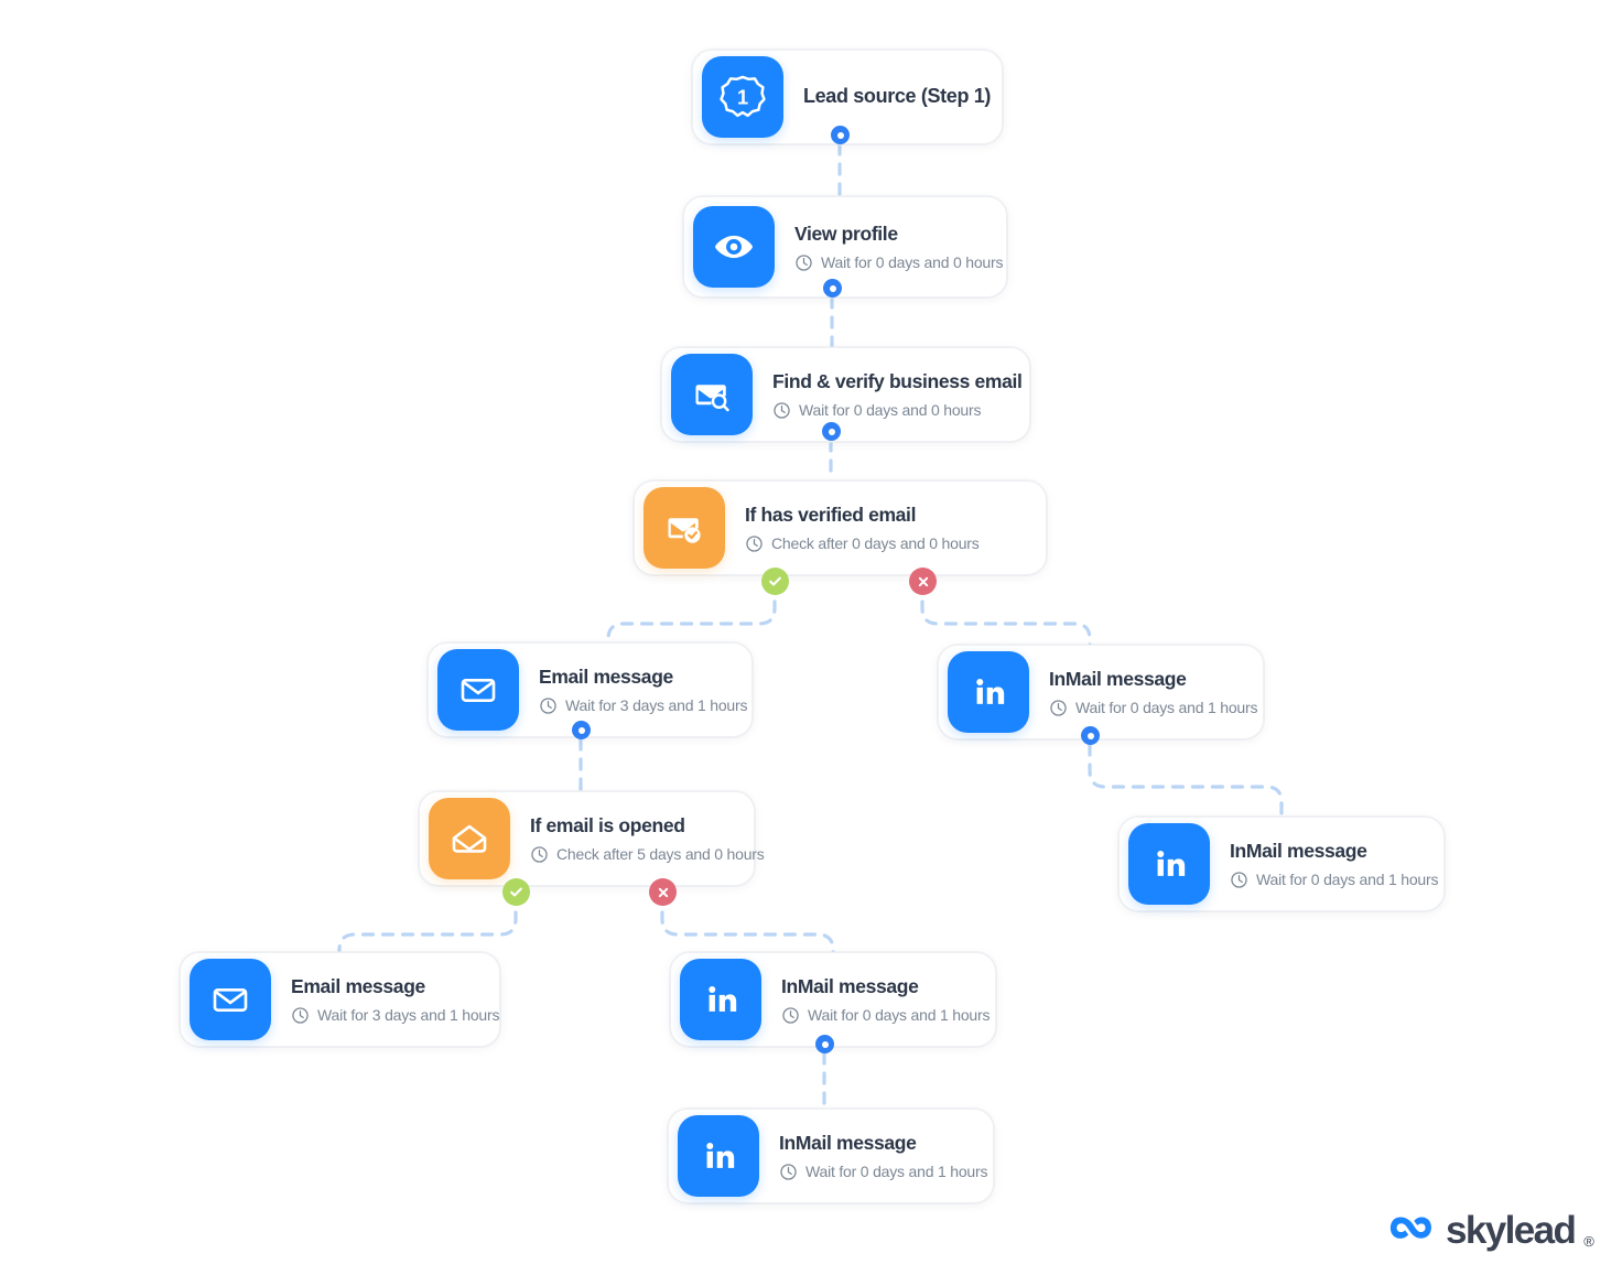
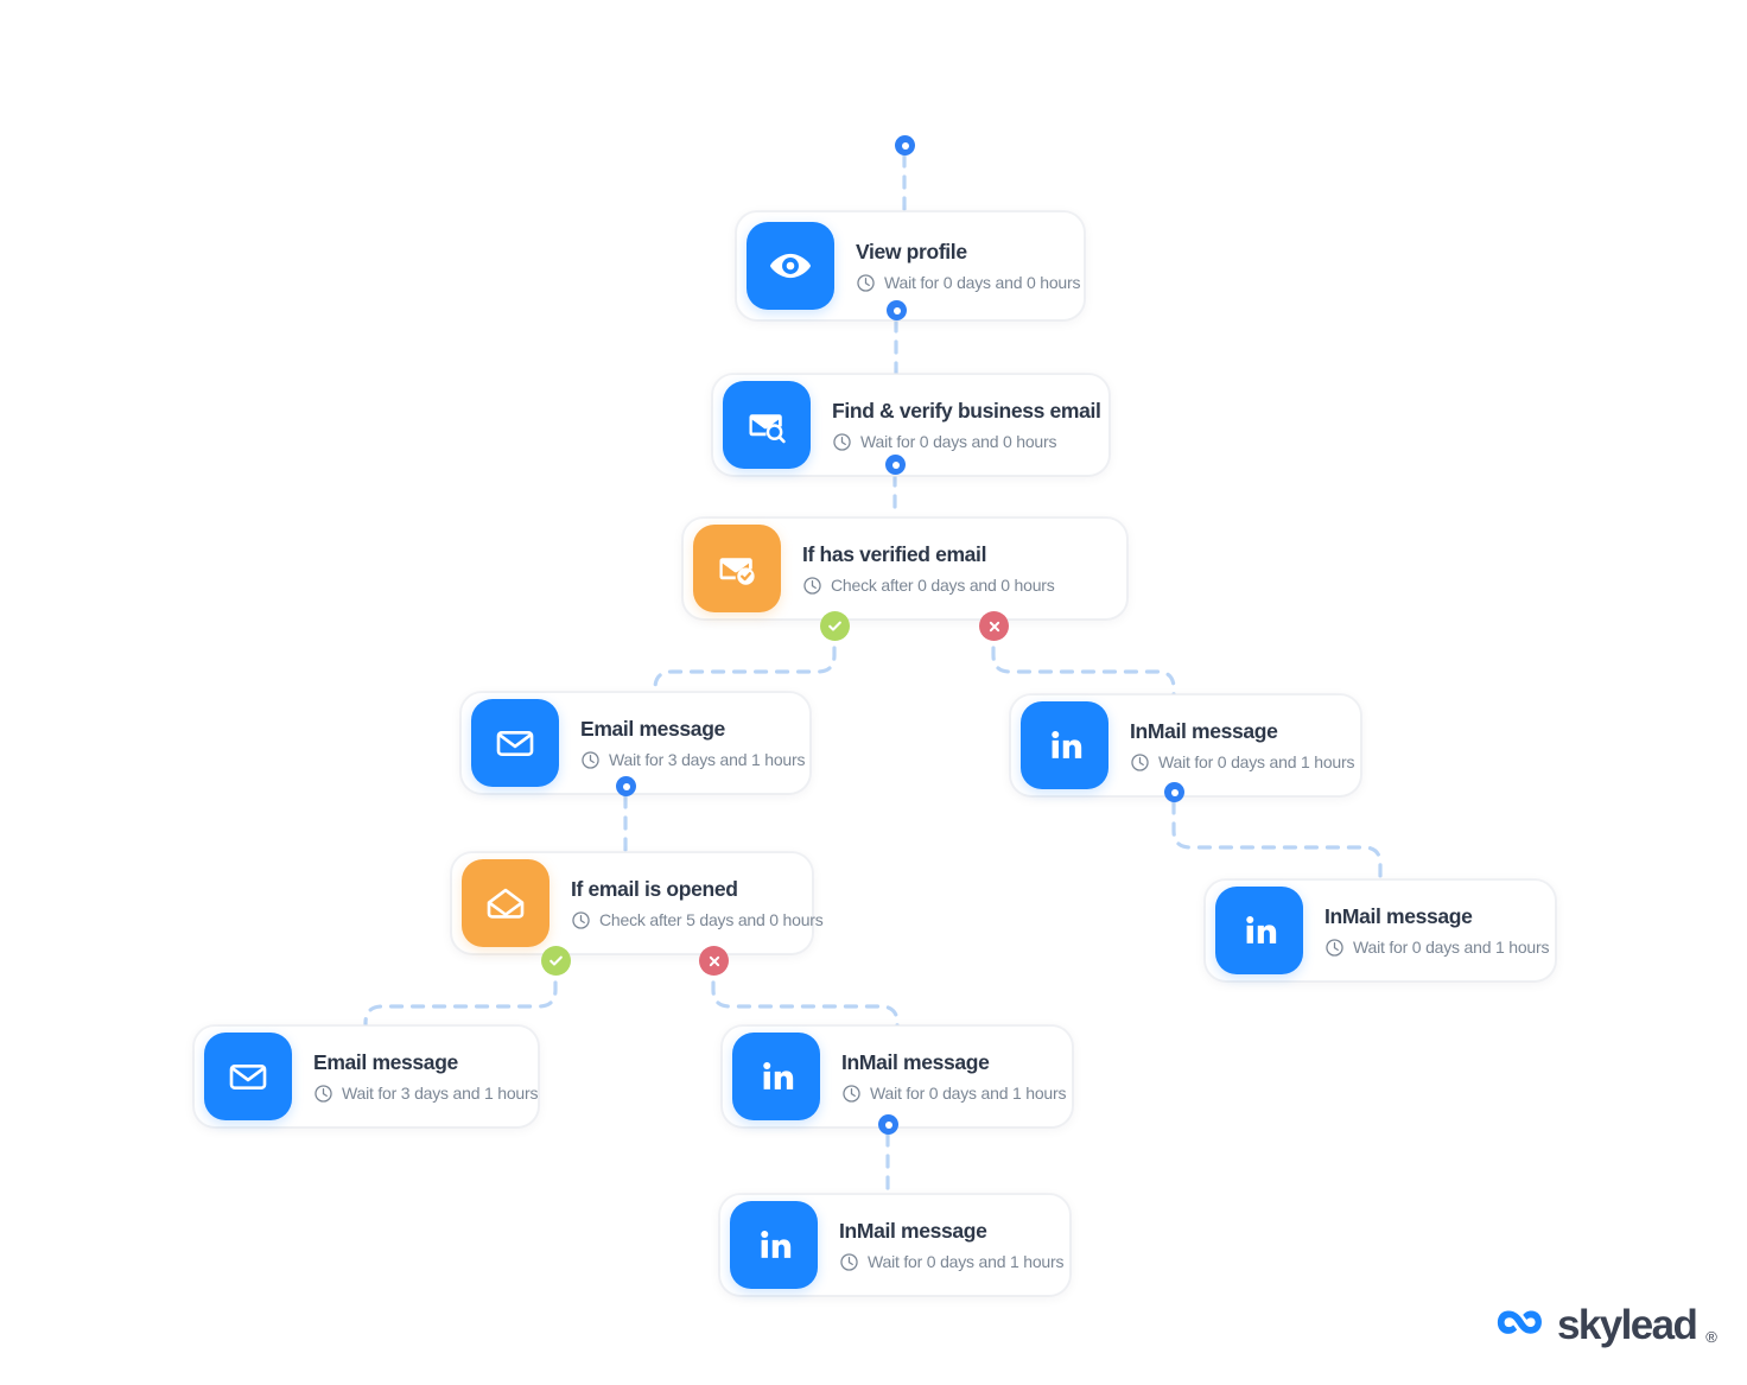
- 1
- Lead source (Step 1)
  View profile
  Wait for 0 days and 0 hours
  Find & verify business email
  Wait for 0 days and 0 hours
  If has verified email
  Check after 0 days and 0 hours
  Email message
  Wait for 3 days and 1 hours
  InMail message
  Wait for 0 days and 1 hours
  If email is opened
  Check after 5 days and 0 hours
  InMail message
  Wait for 0 days and 1 hours
  Email message
  Wait for 3 days and 1 hours
  InMail message
  Wait for 0 days and 1 hours
  InMail message
  Wait for 0 days and 1 hours
  skylead
  ®
